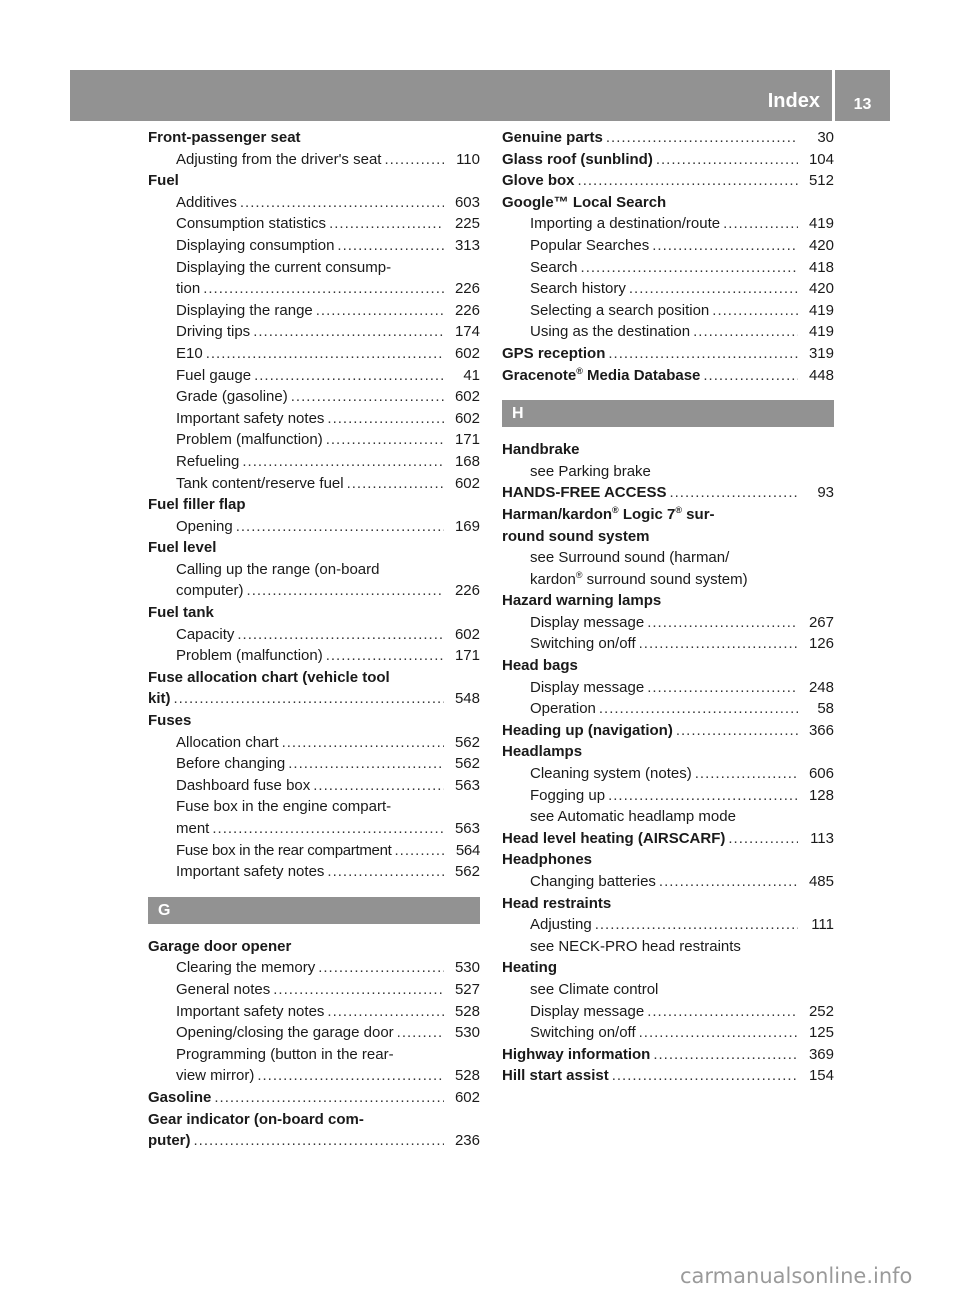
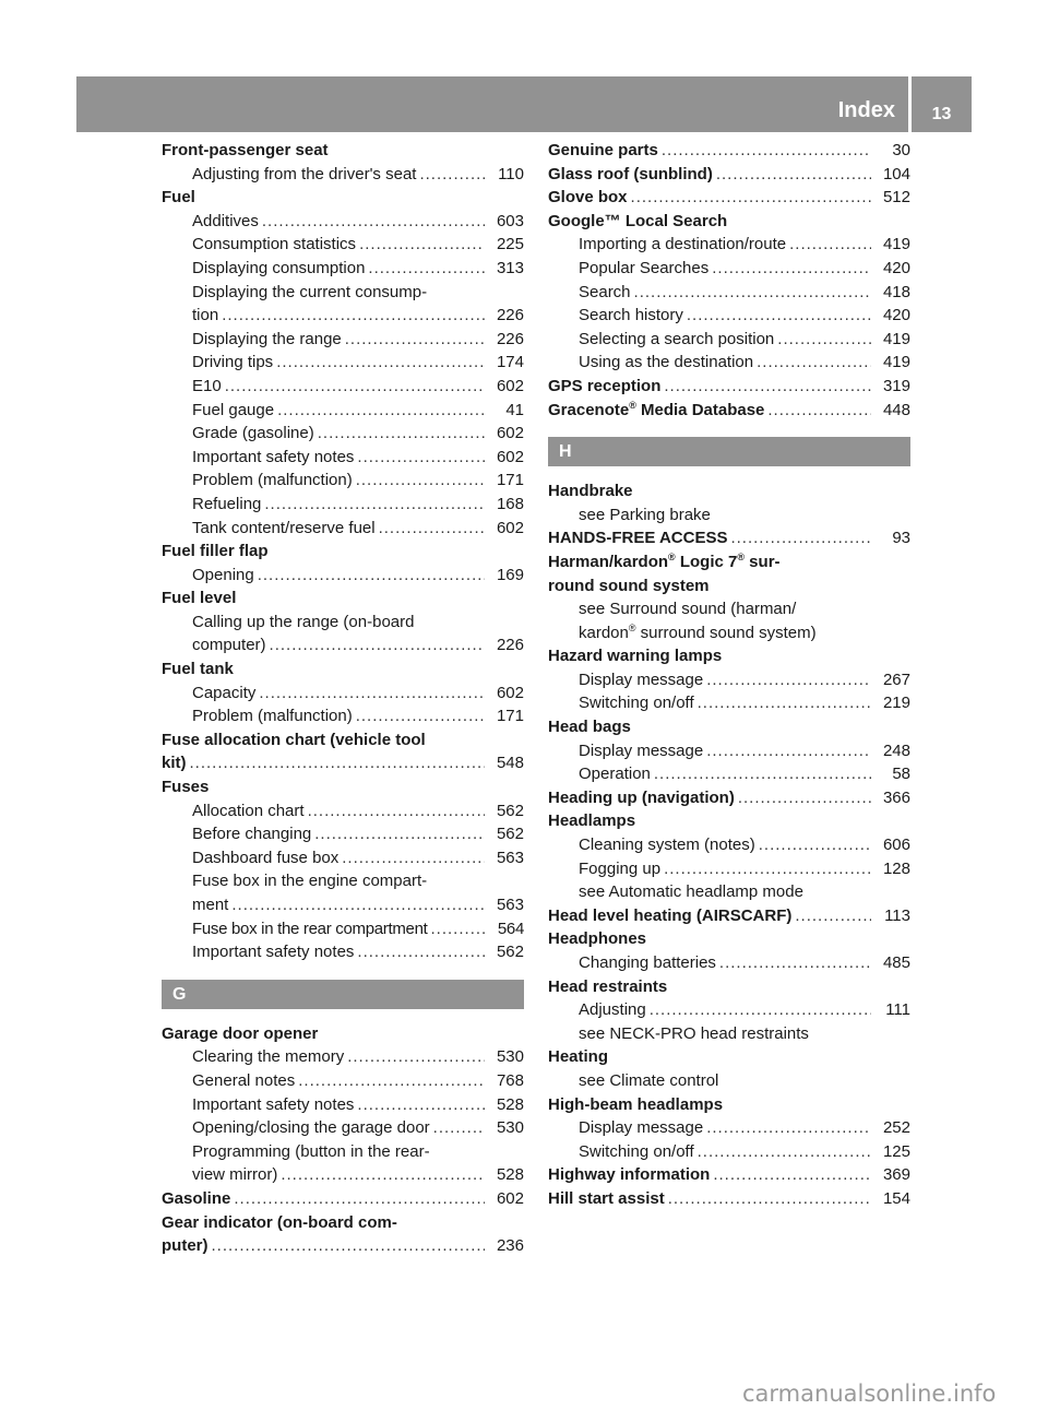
  Index
  13
  Front-passenger seat
  Adjusting from the driver's seat
  110
  Fuel
  Additives
  603
  Consumption statistics
  225
  Displaying consumption
  313
  Displaying the current consump-
  tion
  226
  Displaying the range
  226
  Driving tips
  174
  E10
  602
  Fuel gauge
  41
  Grade (gasoline)
  602
  Important safety notes
  602
  Problem (malfunction)
  171
  Refueling
  168
  Tank content/reserve fuel
  602
  Fuel filler flap
  Opening
  169
  Fuel level
  Calling up the range (on-board
  computer)
  226
  Fuel tank
  Capacity
  602
  Problem (malfunction)
  171
  Fuse allocation chart (vehicle tool
  kit)
  548
  Fuses
  Allocation chart
  562
  Before changing
  562
  Dashboard fuse box
  563
  Fuse box in the engine compart-
  ment
  563
  Fuse box in the rear compartment
  564
  Important safety notes
  562
  G
  Garage door opener
  Clearing the memory
  530
  General notes
- 527
+ 768
  Important safety notes
  528
  Opening/closing the garage door
  530
  Programming (button in the rear-
  view mirror)
  528
  Gasoline
  602
  Gear indicator (on-board com-
  puter)
  236
  Genuine parts
  30
  Glass roof (sunblind)
  104
  Glove box
  512
  Google™ Local Search
  Importing a destination/route
  419
  Popular Searches
  420
  Search
  418
  Search history
  420
  Selecting a search position
  419
  Using as the destination
  419
  GPS reception
  319
  Gracenote® Media Database
  448
  H
  Handbrake
  see Parking brake
  HANDS-FREE ACCESS
  93
  Harman/kardon® Logic 7® sur-
  round sound system
  see Surround sound (harman/
  kardon® surround sound system)
  Hazard warning lamps
  Display message
  267
  Switching on/off
- 126
+ 219
  Head bags
  Display message
  248
  Operation
  58
  Heading up (navigation)
  366
  Headlamps
  Cleaning system (notes)
  606
  Fogging up
  128
  see Automatic headlamp mode
  Head level heating (AIRSCARF)
  113
  Headphones
  Changing batteries
  485
  Head restraints
  Adjusting
  111
  see NECK-PRO head restraints
  Heating
  see Climate control
+ High-beam headlamps
  Display message
  252
  Switching on/off
  125
  Highway information
  369
  Hill start assist
  154
  carmanualsonline.info
